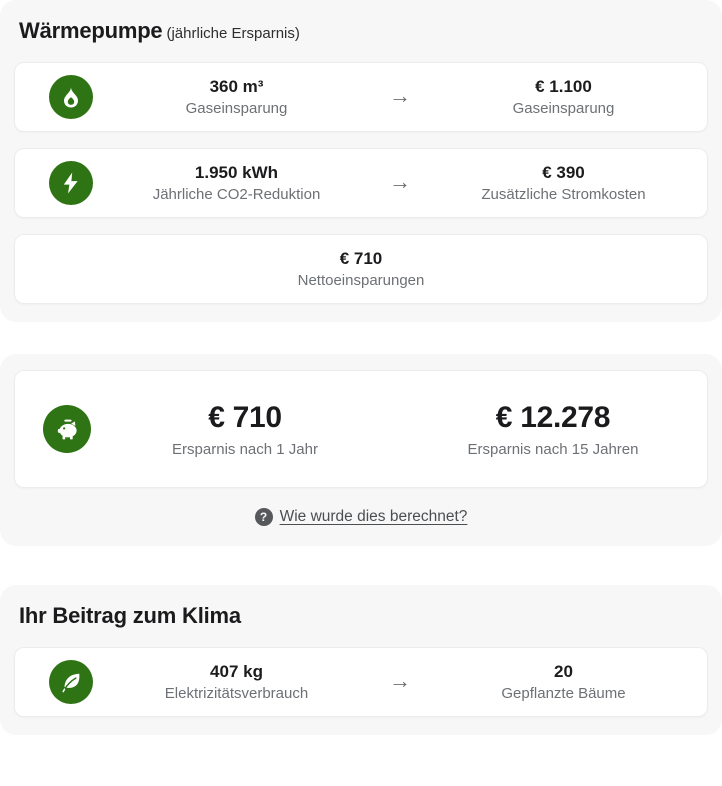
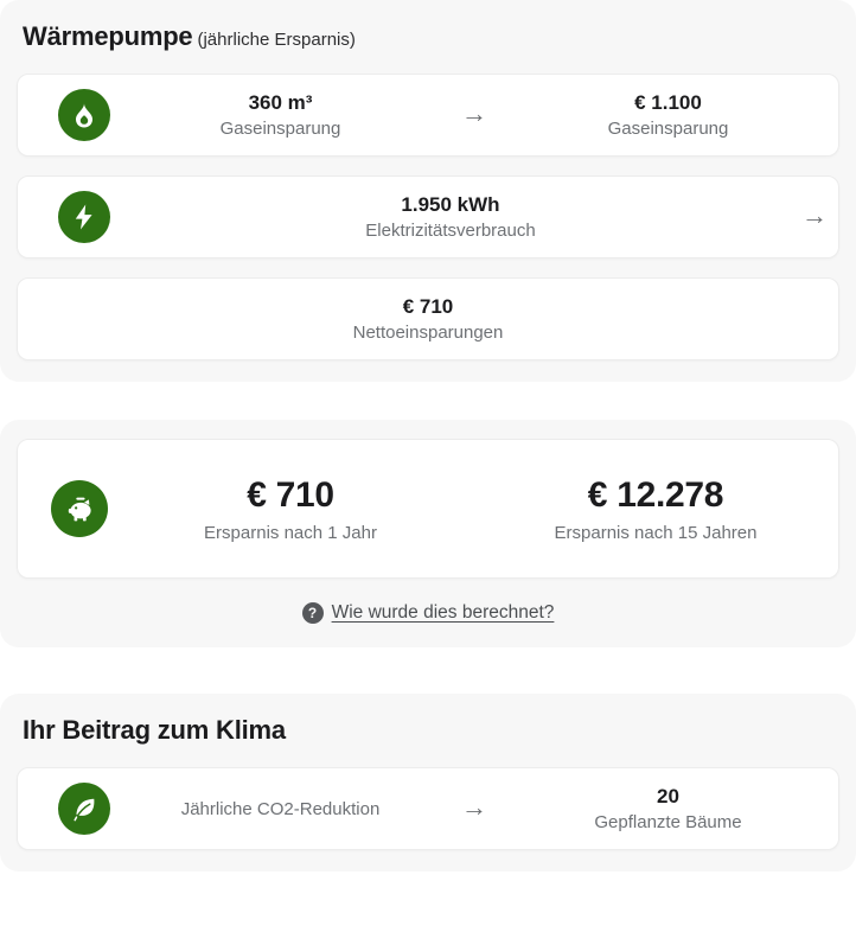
  Wärmepumpe (jährliche Ersparnis)
  360 m³
  Gaseinsparung
  →
  € 1.100
  Gaseinsparung
  1.950 kWh
- Jährliche CO2-Reduktion
+ Elektrizitätsverbrauch
  →
- € 390
- Zusätzliche Stromkosten
  € 710
  Nettoeinsparungen
  € 710
  Ersparnis nach 1 Jahr
  € 12.278
  Ersparnis nach 15 Jahren
  ?
  Wie wurde dies berechnet?
  Ihr Beitrag zum Klima
- 407 kg
- Elektrizitätsverbrauch
+ Jährliche CO2-Reduktion
  →
  20
  Gepflanzte Bäume
